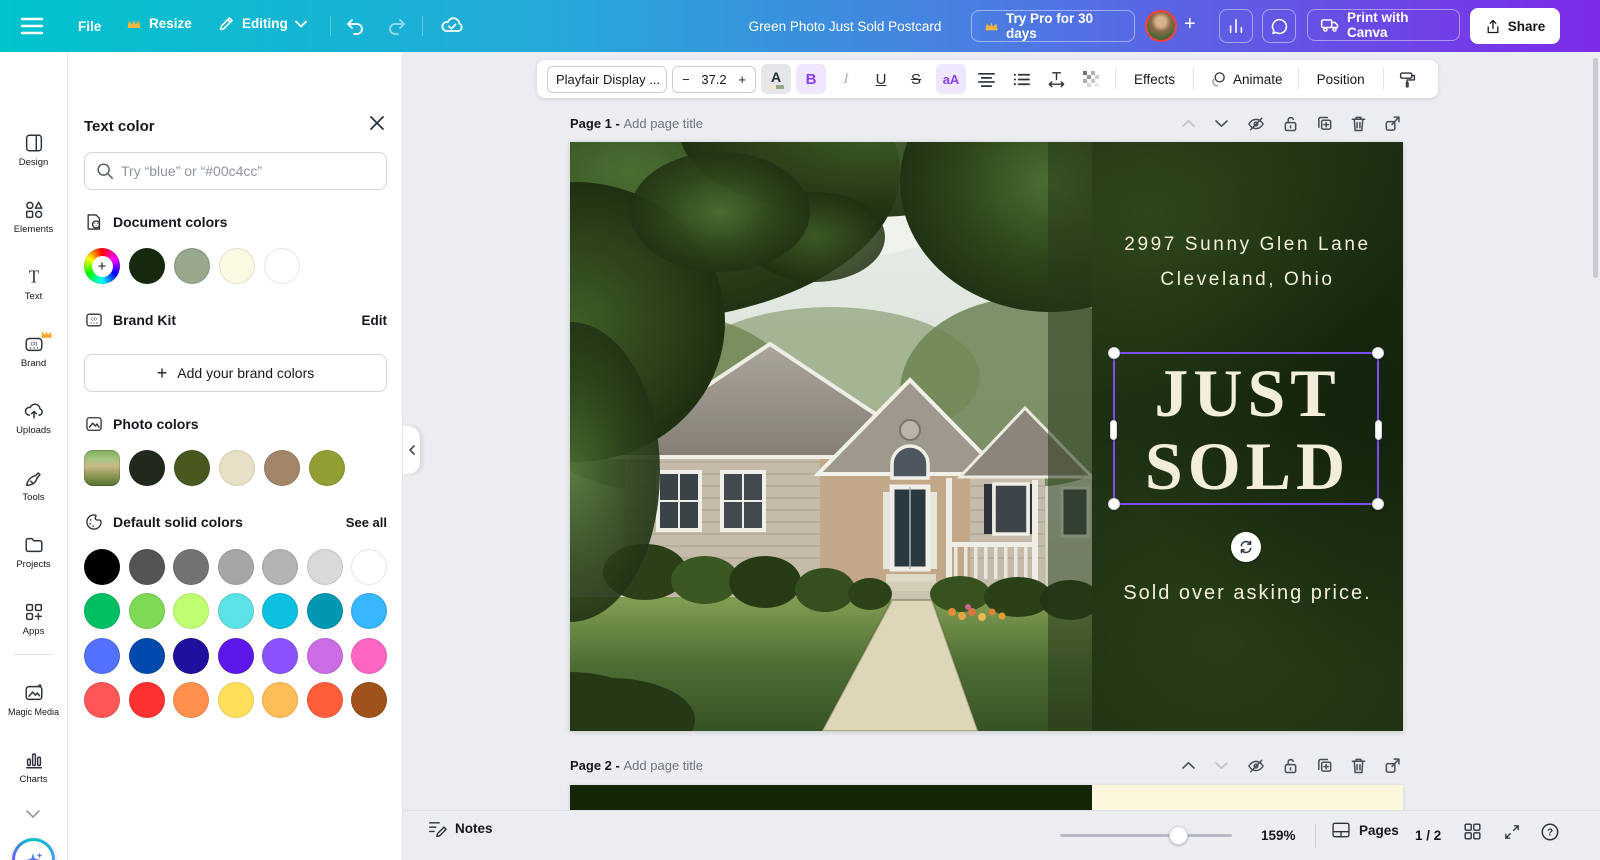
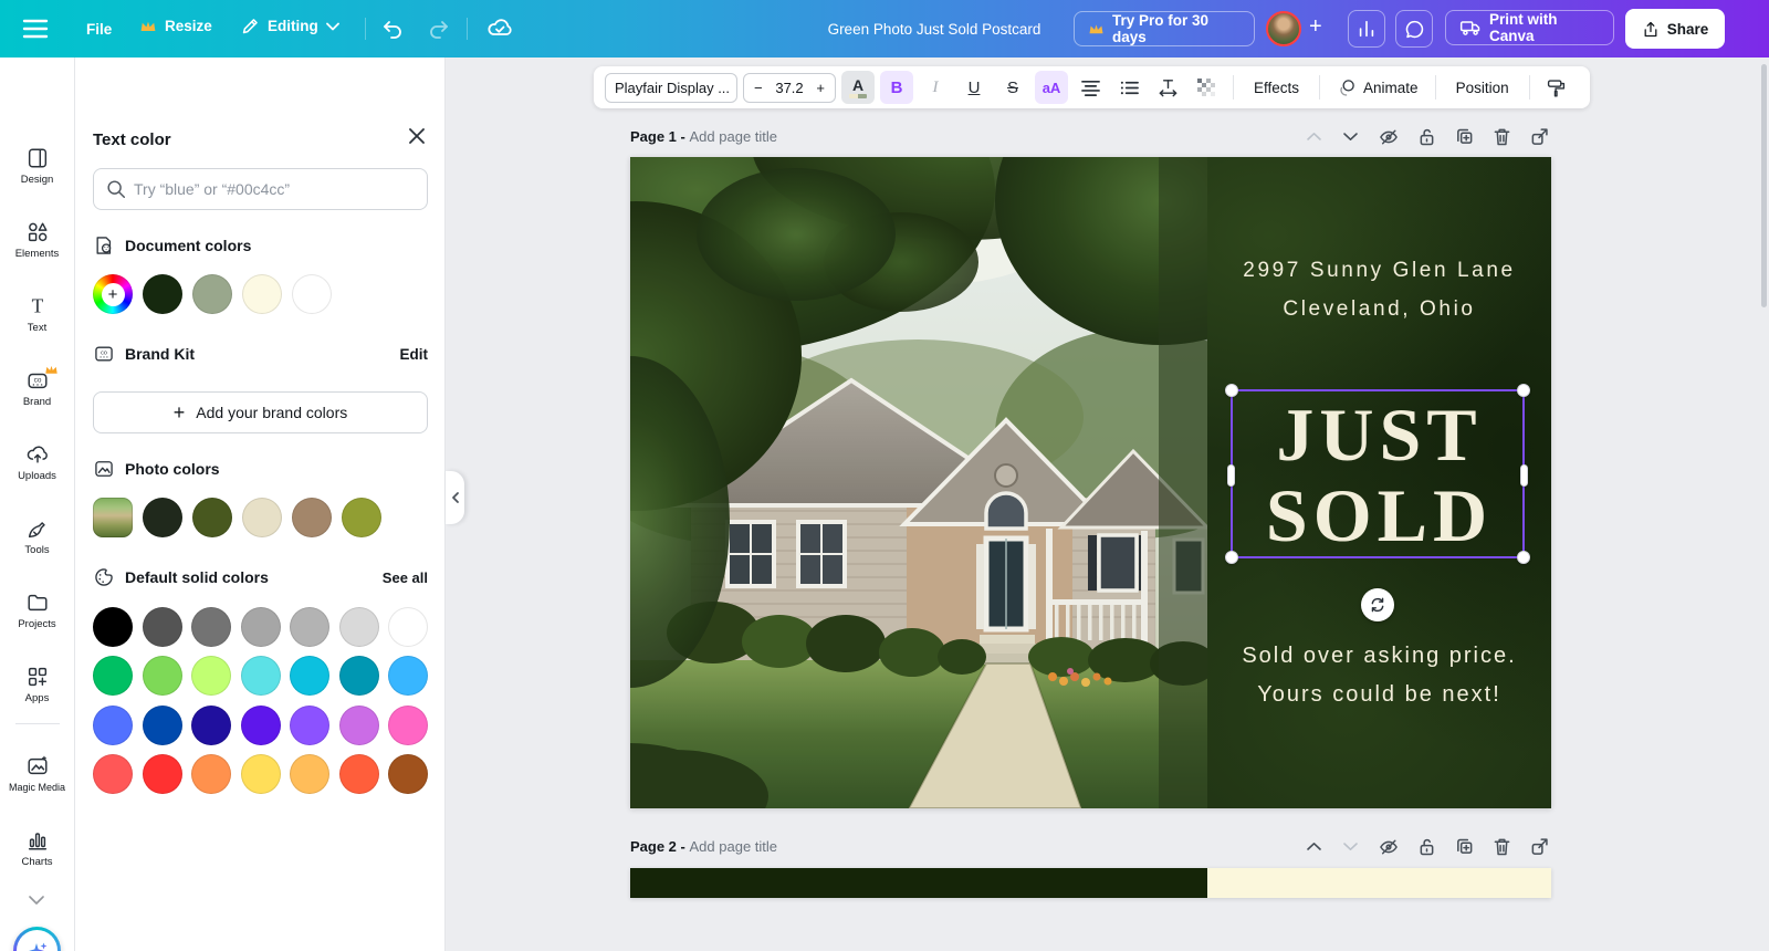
  File
  Resize
  Editing
  Green Photo Just Sold Postcard
  Try Pro for 30 days
  +
  Print with Canva
  Share
  Design
  Elements
  T
  Text
  Brand
  Uploads
  Tools
  Projects
  Apps
  Magic Media
  Charts
  Text color
  Try “blue” or “#00c4cc”
  Document colors
  +
  Brand Kit
  Edit
  +
  Add your brand colors
  Photo colors
  Default solid colors
  See all
  Playfair Display ...
  −
  37.2
  +
  A
  B
  I
  U
  S
  aA
  Effects
  Animate
  Position
  Page 1 - Add page title
  2997 Sunny Glen Lane
  Cleveland, Ohio
  JUST
  SOLD
  Sold over asking price.
+ Yours could be next!
  Page 2 - Add page title
- Notes
- 159%
- Pages
- 1 / 2
- ?
